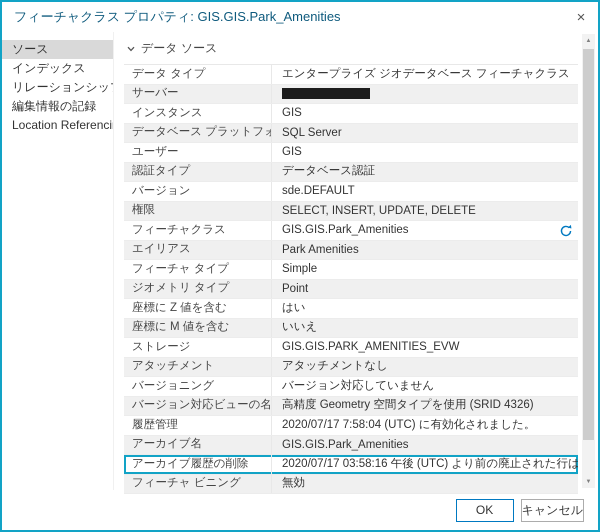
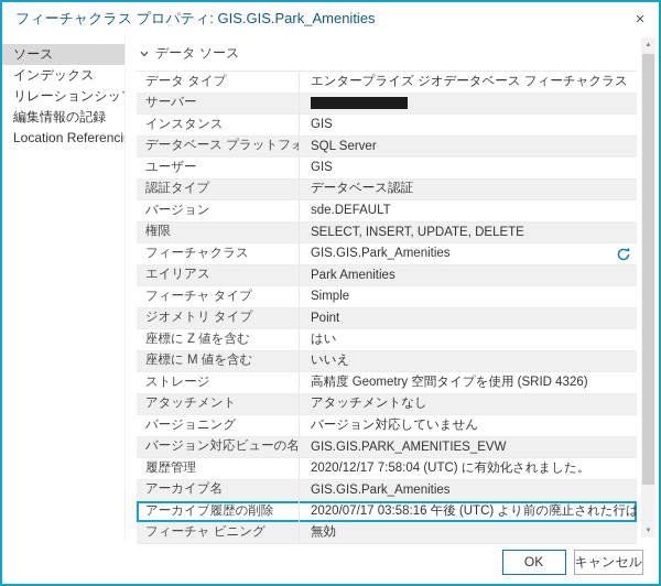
  フィーチャクラス プロパティ: GIS.GIS.Park_Amenities
  ×
  ソース
  インデックス
  リレーションシッ
  編集情報の記録
  Location Referenci
  データ ソース
  データ タイプ
  エンタープライズ ジオデータベース フィーチャクラス
  サーバー
  インスタンス
  GIS
  データベース プラットフォ
  SQL Server
  ユーザー
  GIS
  認証タイプ
  データベース認証
  バージョン
  sde.DEFAULT
  権限
  SELECT, INSERT, UPDATE, DELETE
  フィーチャクラス
  GIS.GIS.Park_Amenities
  エイリアス
  Park Amenities
  フィーチャ タイプ
  Simple
  ジオメトリ タイプ
  Point
  座標に Z 値を含む
  はい
  座標に M 値を含む
  いいえ
  ストレージ
- GIS.GIS.PARK_AMENITIES_EVW
+ 高精度 Geometry 空間タイプを使用 (SRID 4326)
  アタッチメント
  アタッチメントなし
  バージョニング
  バージョン対応していません
  バージョン対応ビューの名
- 高精度 Geometry 空間タイプを使用 (SRID 4326)
+ GIS.GIS.PARK_AMENITIES_EVW
  履歴管理
- 2020/07/17 7:58:04 (UTC) に有効化されました。
+ 2020/12/17 7:58:04 (UTC) に有効化されました。
  アーカイブ名
  GIS.GIS.Park_Amenities
  アーカイブ履歴の削除
  2020/07/17 03:58:16 午後 (UTC) より前の廃止された行は
  フィーチャ ビニング
  無効
  OK
  キャンセル
